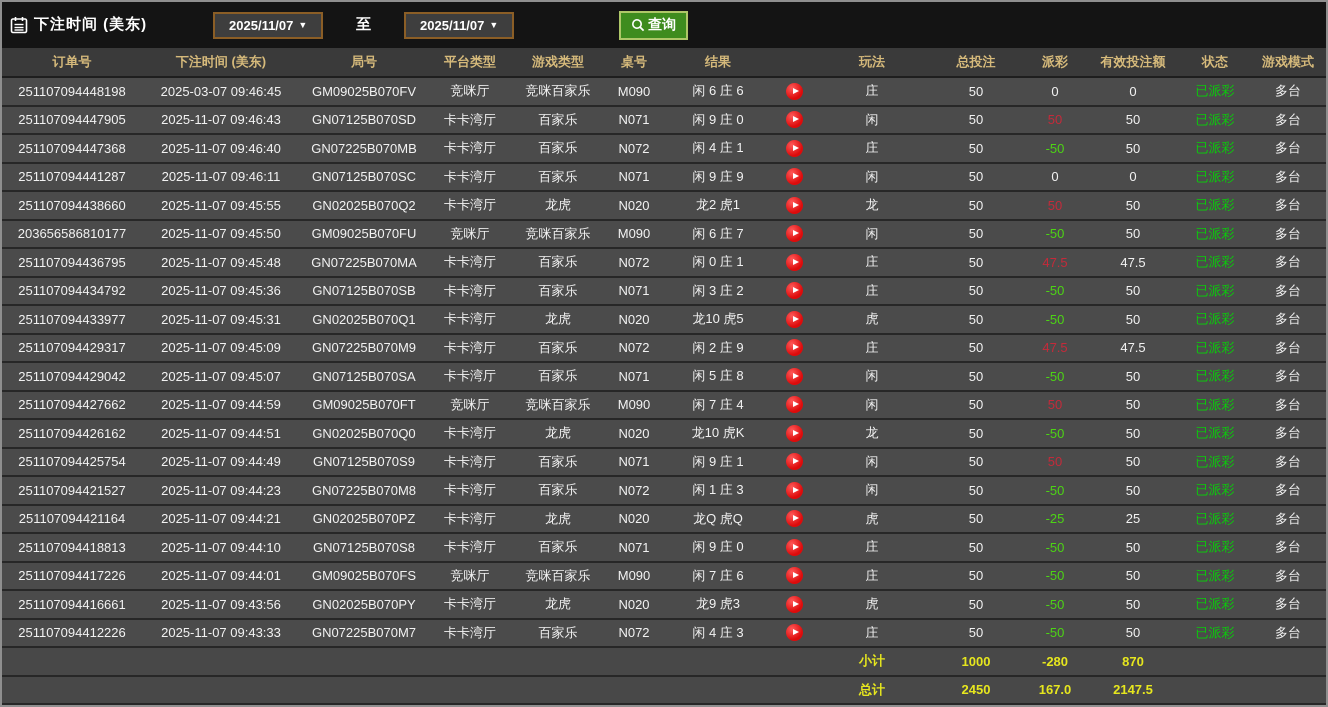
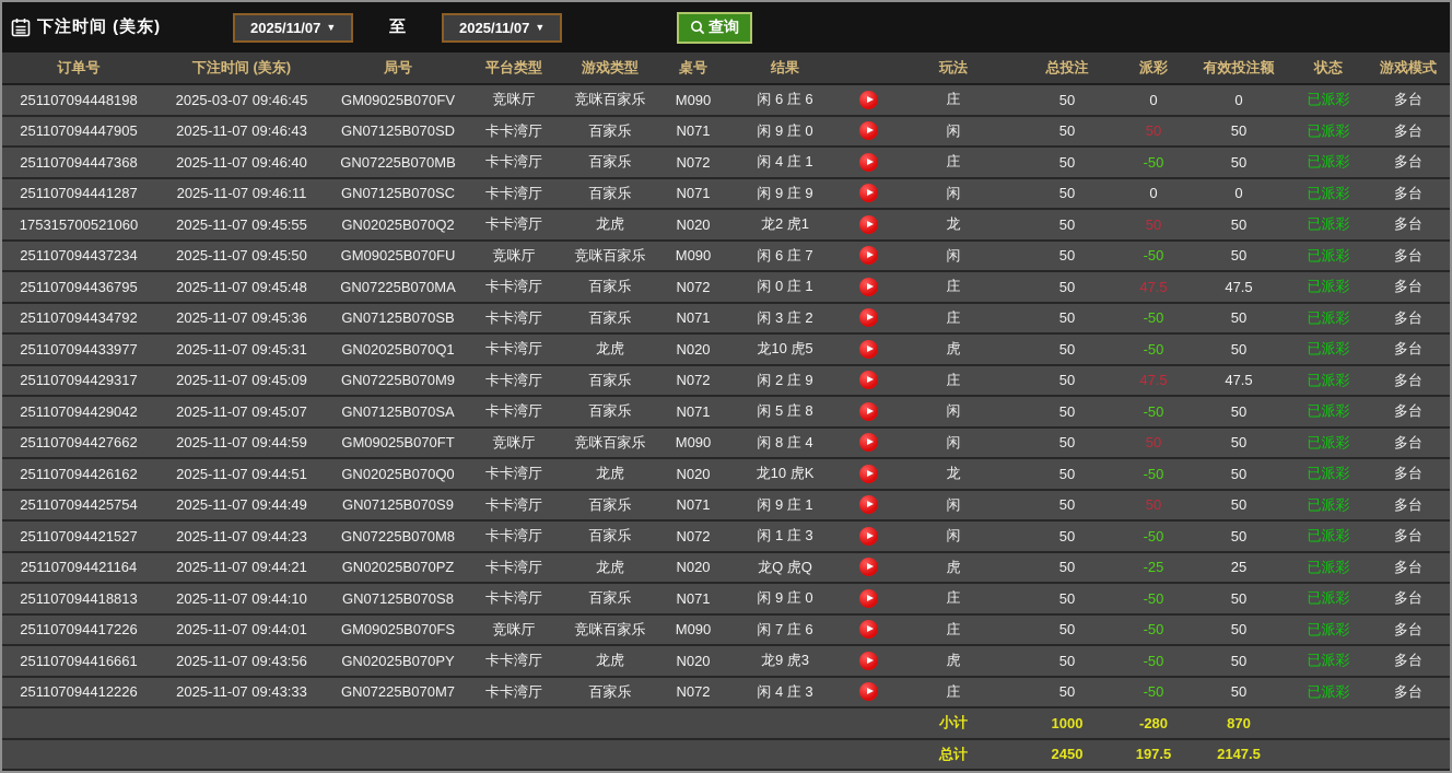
  下注时间 (美东)
  2025/11/07
  ▼
  至
  2025/11/07
  ▼
  查询
  订单号	下注时间 (美东)	局号	平台类型	游戏类型	桌号	结果		玩法	总投注	派彩	有效投注额	状态	游戏模式
  251107094448198	2025-03-07 09:46:45	GM09025B070FV	竞咪厅	竞咪百家乐	M090	闲 6 庄 6		庄	50	0	0	已派彩	多台
  251107094447905	2025-11-07 09:46:43	GN07125B070SD	卡卡湾厅	百家乐	N071	闲 9 庄 0		闲	50	50	50	已派彩	多台
  251107094447368	2025-11-07 09:46:40	GN07225B070MB	卡卡湾厅	百家乐	N072	闲 4 庄 1		庄	50	-50	50	已派彩	多台
  251107094441287	2025-11-07 09:46:11	GN07125B070SC	卡卡湾厅	百家乐	N071	闲 9 庄 9		闲	50	0	0	已派彩	多台
- 251107094438660	2025-11-07 09:45:55	GN02025B070Q2	卡卡湾厅	龙虎	N020	龙2 虎1		龙	50	50	50	已派彩	多台
+ 175315700521060	2025-11-07 09:45:55	GN02025B070Q2	卡卡湾厅	龙虎	N020	龙2 虎1		龙	50	50	50	已派彩	多台
- 203656586810177	2025-11-07 09:45:50	GM09025B070FU	竞咪厅	竞咪百家乐	M090	闲 6 庄 7		闲	50	-50	50	已派彩	多台
+ 251107094437234	2025-11-07 09:45:50	GM09025B070FU	竞咪厅	竞咪百家乐	M090	闲 6 庄 7		闲	50	-50	50	已派彩	多台
  251107094436795	2025-11-07 09:45:48	GN07225B070MA	卡卡湾厅	百家乐	N072	闲 0 庄 1		庄	50	47.5	47.5	已派彩	多台
  251107094434792	2025-11-07 09:45:36	GN07125B070SB	卡卡湾厅	百家乐	N071	闲 3 庄 2		庄	50	-50	50	已派彩	多台
  251107094433977	2025-11-07 09:45:31	GN02025B070Q1	卡卡湾厅	龙虎	N020	龙10 虎5		虎	50	-50	50	已派彩	多台
  251107094429317	2025-11-07 09:45:09	GN07225B070M9	卡卡湾厅	百家乐	N072	闲 2 庄 9		庄	50	47.5	47.5	已派彩	多台
  251107094429042	2025-11-07 09:45:07	GN07125B070SA	卡卡湾厅	百家乐	N071	闲 5 庄 8		闲	50	-50	50	已派彩	多台
- 251107094427662	2025-11-07 09:44:59	GM09025B070FT	竞咪厅	竞咪百家乐	M090	闲 7 庄 4		闲	50	50	50	已派彩	多台
+ 251107094427662	2025-11-07 09:44:59	GM09025B070FT	竞咪厅	竞咪百家乐	M090	闲 8 庄 4		闲	50	50	50	已派彩	多台
  251107094426162	2025-11-07 09:44:51	GN02025B070Q0	卡卡湾厅	龙虎	N020	龙10 虎K		龙	50	-50	50	已派彩	多台
  251107094425754	2025-11-07 09:44:49	GN07125B070S9	卡卡湾厅	百家乐	N071	闲 9 庄 1		闲	50	50	50	已派彩	多台
  251107094421527	2025-11-07 09:44:23	GN07225B070M8	卡卡湾厅	百家乐	N072	闲 1 庄 3		闲	50	-50	50	已派彩	多台
  251107094421164	2025-11-07 09:44:21	GN02025B070PZ	卡卡湾厅	龙虎	N020	龙Q 虎Q		虎	50	-25	25	已派彩	多台
  251107094418813	2025-11-07 09:44:10	GN07125B070S8	卡卡湾厅	百家乐	N071	闲 9 庄 0		庄	50	-50	50	已派彩	多台
  251107094417226	2025-11-07 09:44:01	GM09025B070FS	竞咪厅	竞咪百家乐	M090	闲 7 庄 6		庄	50	-50	50	已派彩	多台
  251107094416661	2025-11-07 09:43:56	GN02025B070PY	卡卡湾厅	龙虎	N020	龙9 虎3		虎	50	-50	50	已派彩	多台
  251107094412226	2025-11-07 09:43:33	GN07225B070M7	卡卡湾厅	百家乐	N072	闲 4 庄 3		庄	50	-50	50	已派彩	多台
  	小计	1000	-280	870
- 	总计	2450	167.0	2147.5
+ 	总计	2450	197.5	2147.5
